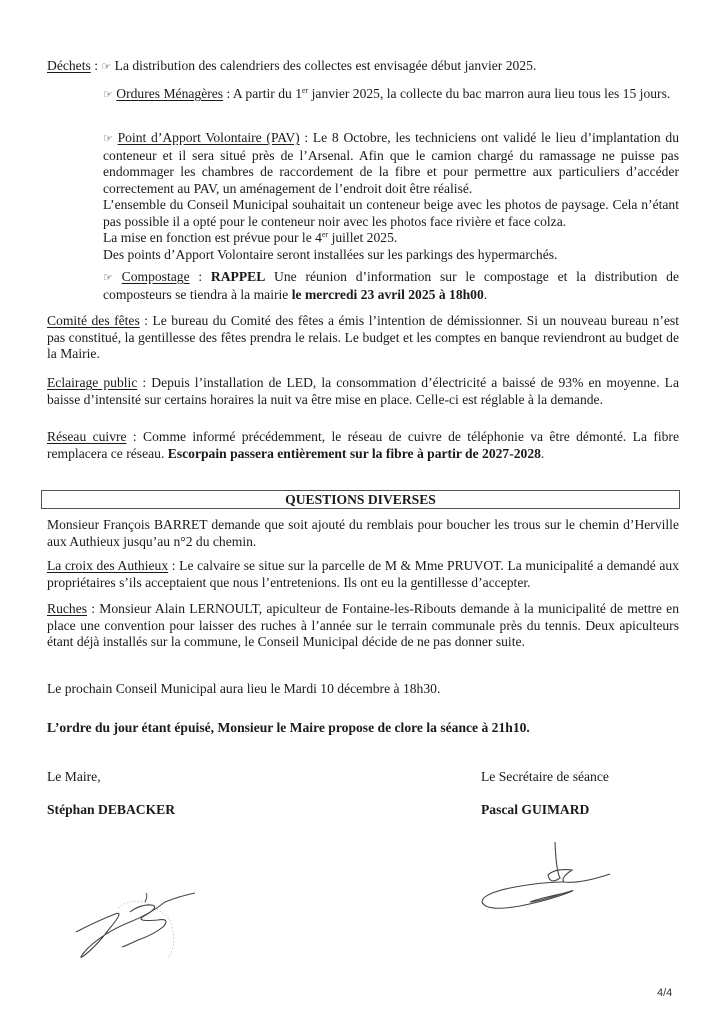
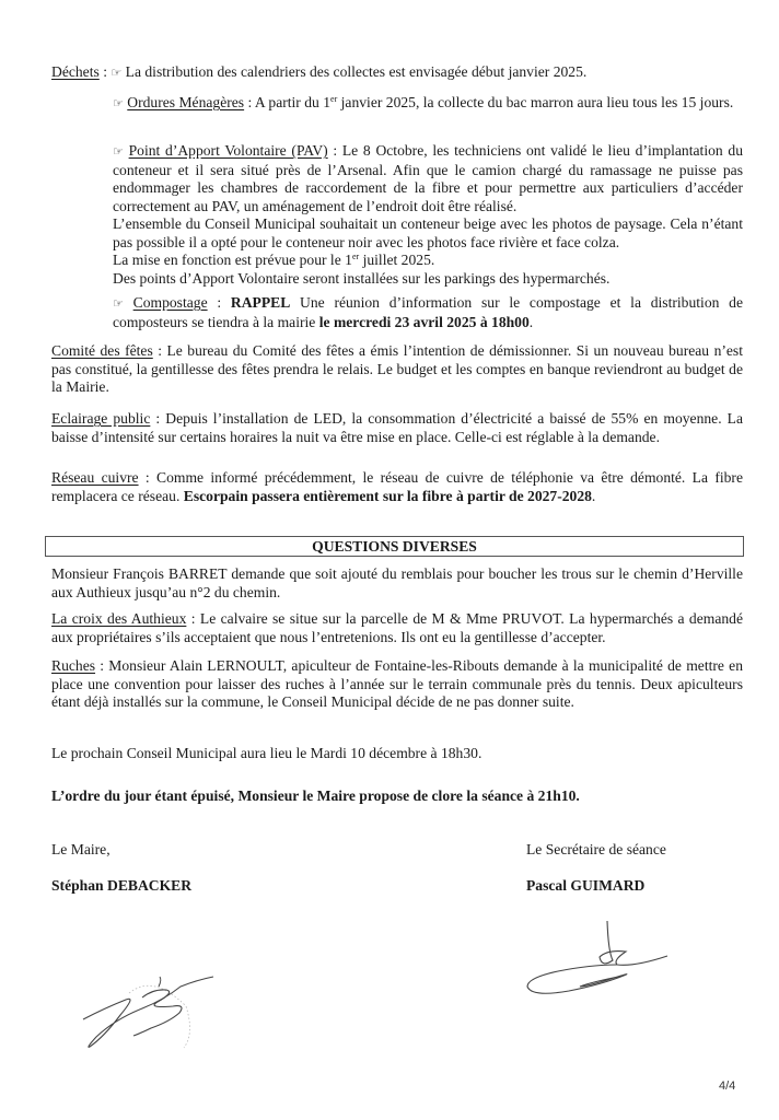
  Déchets : ☞ La distribution des calendriers des collectes est envisagée début janvier 2025.
  ☞ Ordures Ménagères : A partir du 1er janvier 2025, la collecte du bac marron aura lieu tous les 15 jours.
  ☞ Point d’Apport Volontaire (PAV) : Le 8 Octobre, les techniciens ont validé le lieu d’implantation du conteneur et il sera situé près de l’Arsenal. Afin que le camion chargé du ramassage ne puisse pas endommager les chambres de raccordement de la fibre et pour permettre aux particuliers d’accéder correctement au PAV, un aménagement de l’endroit doit être réalisé.
  L’ensemble du Conseil Municipal souhaitait un conteneur beige avec les photos de paysage. Cela n’étant pas possible il a opté pour le conteneur noir avec les photos face rivière et face colza.
- La mise en fonction est prévue pour le 4er juillet 2025.
+ La mise en fonction est prévue pour le 1er juillet 2025.
  Des points d’Apport Volontaire seront installées sur les parkings des hypermarchés.
  ☞ Compostage : RAPPEL Une réunion d’information sur le compostage et la distribution de composteurs se tiendra à la mairie le mercredi 23 avril 2025 à 18h00.
  Comité des fêtes : Le bureau du Comité des fêtes a émis l’intention de démissionner. Si un nouveau bureau n’est pas constitué, la gentillesse des fêtes prendra le relais. Le budget et les comptes en banque reviendront au budget de la Mairie.
- Eclairage public : Depuis l’installation de LED, la consommation d’électricité a baissé de 93% en moyenne. La baisse d’intensité sur certains horaires la nuit va être mise en place. Celle-ci est réglable à la demande.
+ Eclairage public : Depuis l’installation de LED, la consommation d’électricité a baissé de 55% en moyenne. La baisse d’intensité sur certains horaires la nuit va être mise en place. Celle-ci est réglable à la demande.
  Réseau cuivre : Comme informé précédemment, le réseau de cuivre de téléphonie va être démonté. La fibre remplacera ce réseau. Escorpain passera entièrement sur la fibre à partir de 2027-2028.
  QUESTIONS DIVERSES
  Monsieur François BARRET demande que soit ajouté du remblais pour boucher les trous sur le chemin d’Herville aux Authieux jusqu’au n°2 du chemin.
- La croix des Authieux : Le calvaire se situe sur la parcelle de M & Mme PRUVOT. La municipalité a demandé aux propriétaires s’ils acceptaient que nous l’entretenions. Ils ont eu la gentillesse d’accepter.
+ La croix des Authieux : Le calvaire se situe sur la parcelle de M & Mme PRUVOT. La hypermarchés a demandé aux propriétaires s’ils acceptaient que nous l’entretenions. Ils ont eu la gentillesse d’accepter.
  Ruches : Monsieur Alain LERNOULT, apiculteur de Fontaine-les-Ribouts demande à la municipalité de mettre en place une convention pour laisser des ruches à l’année sur le terrain communale près du tennis. Deux apiculteurs étant déjà installés sur la commune, le Conseil Municipal décide de ne pas donner suite.
  Le prochain Conseil Municipal aura lieu le Mardi 10 décembre à 18h30.
  L’ordre du jour étant épuisé, Monsieur le Maire propose de clore la séance à 21h10.
  Le Maire,
  Stéphan DEBACKER
  Le Secrétaire de séance
  Pascal GUIMARD
  4/4
